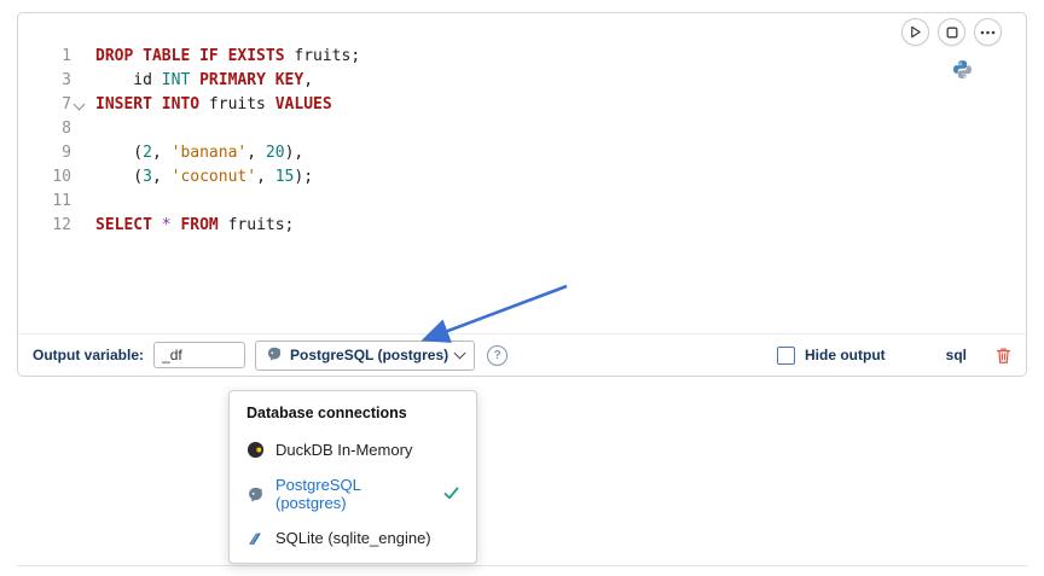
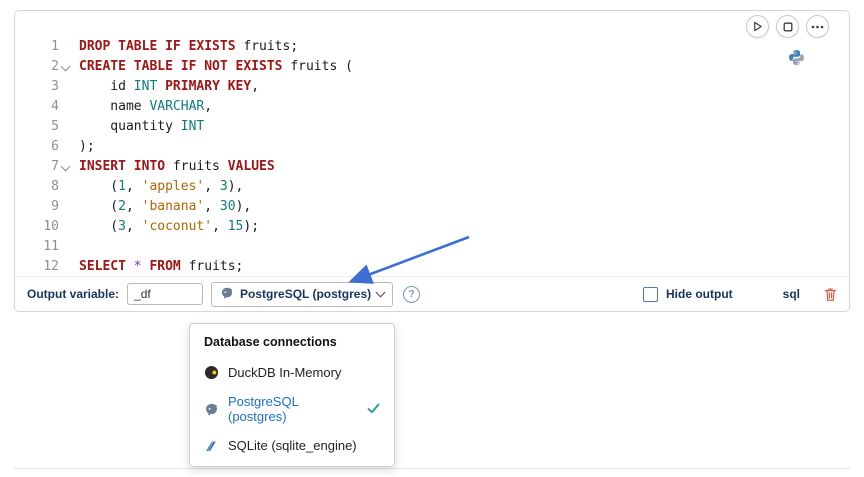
  1
  DROP TABLE IF EXISTS fruits;
+ 2
+ CREATE TABLE IF NOT EXISTS fruits (
  3
  id INT PRIMARY KEY,
+ 4
+ name VARCHAR,
+ 5
+ quantity INT
+ 6
+ );
  7
  INSERT INTO fruits VALUES
  8
+ (1, 'apples', 3),
  9
- (2, 'banana', 20),
+ (2, 'banana', 30),
  10
  (3, 'coconut', 15);
  11
  12
  SELECT * FROM fruits;
  Output variable:
  _df
  PostgreSQL (postgres)
  ?
  Hide output
  sql
  Database connections
  DuckDB In-Memory
  PostgreSQL (postgres)
  SQLite (sqlite_engine)
